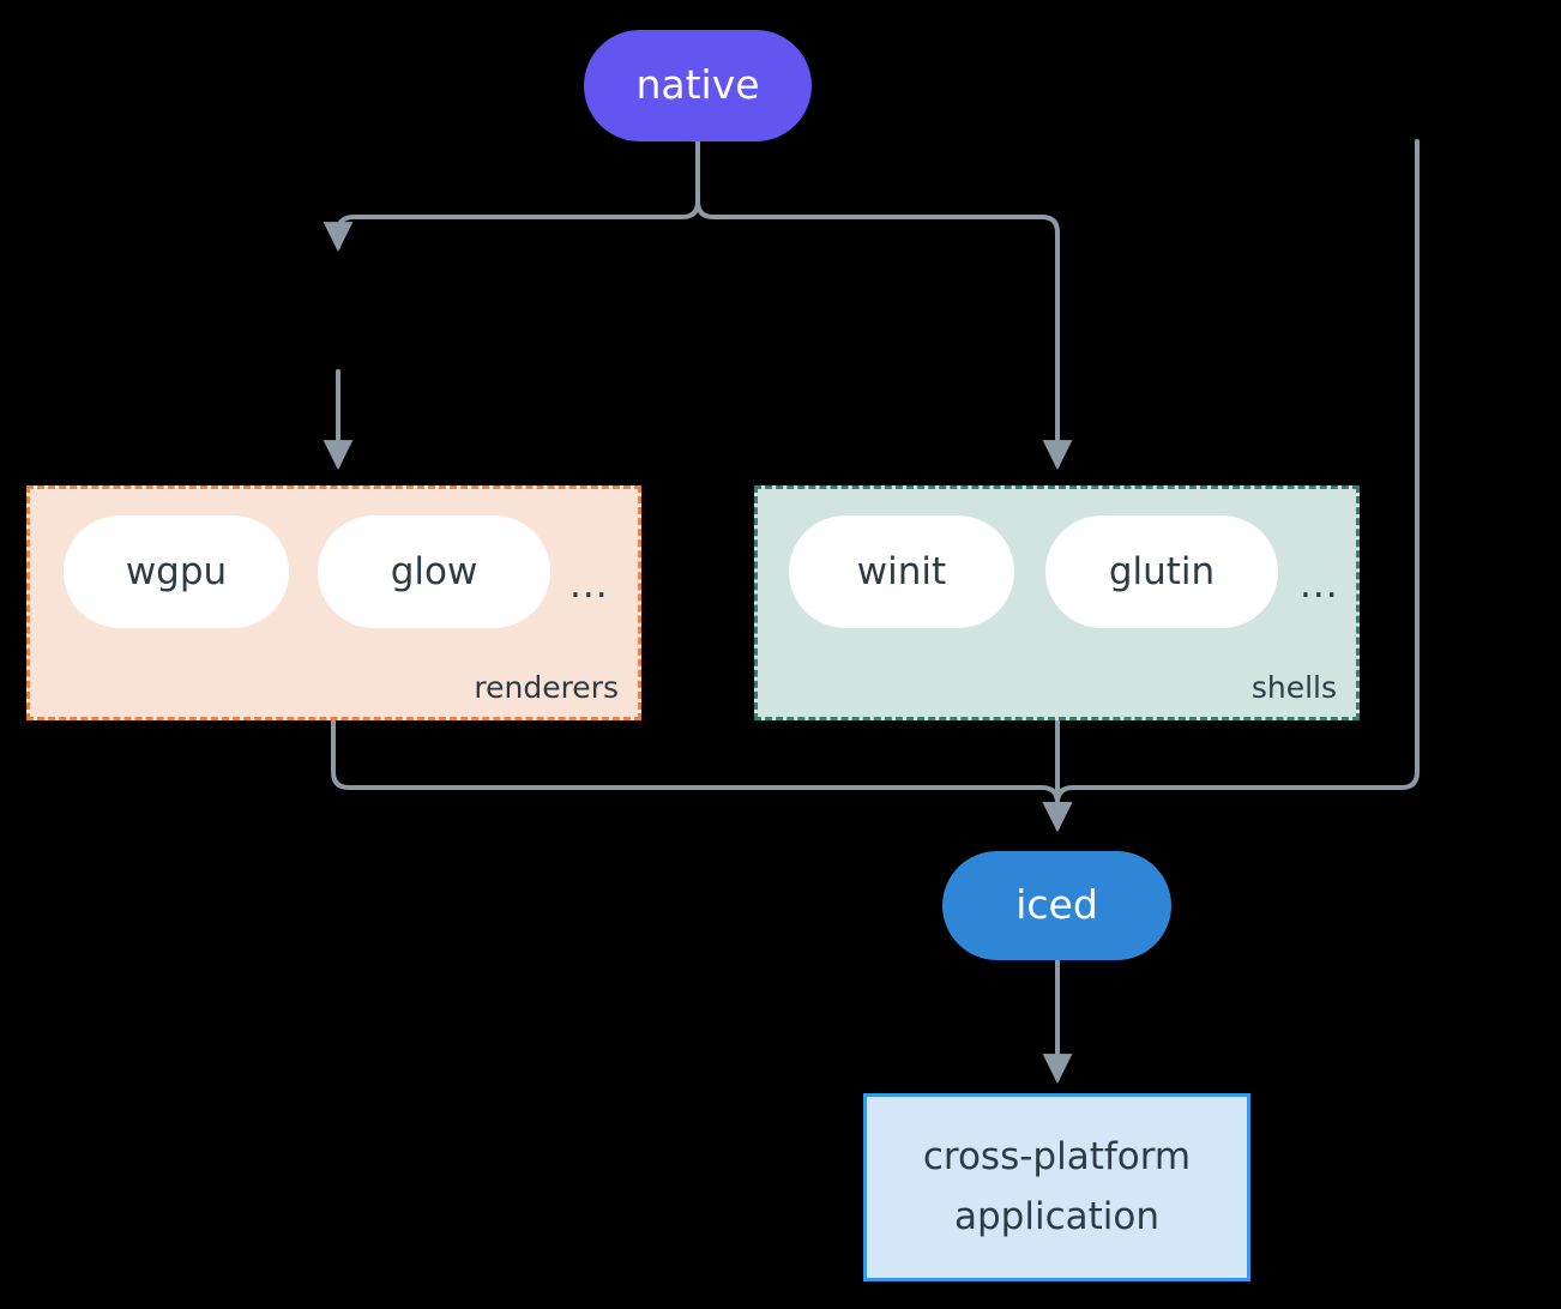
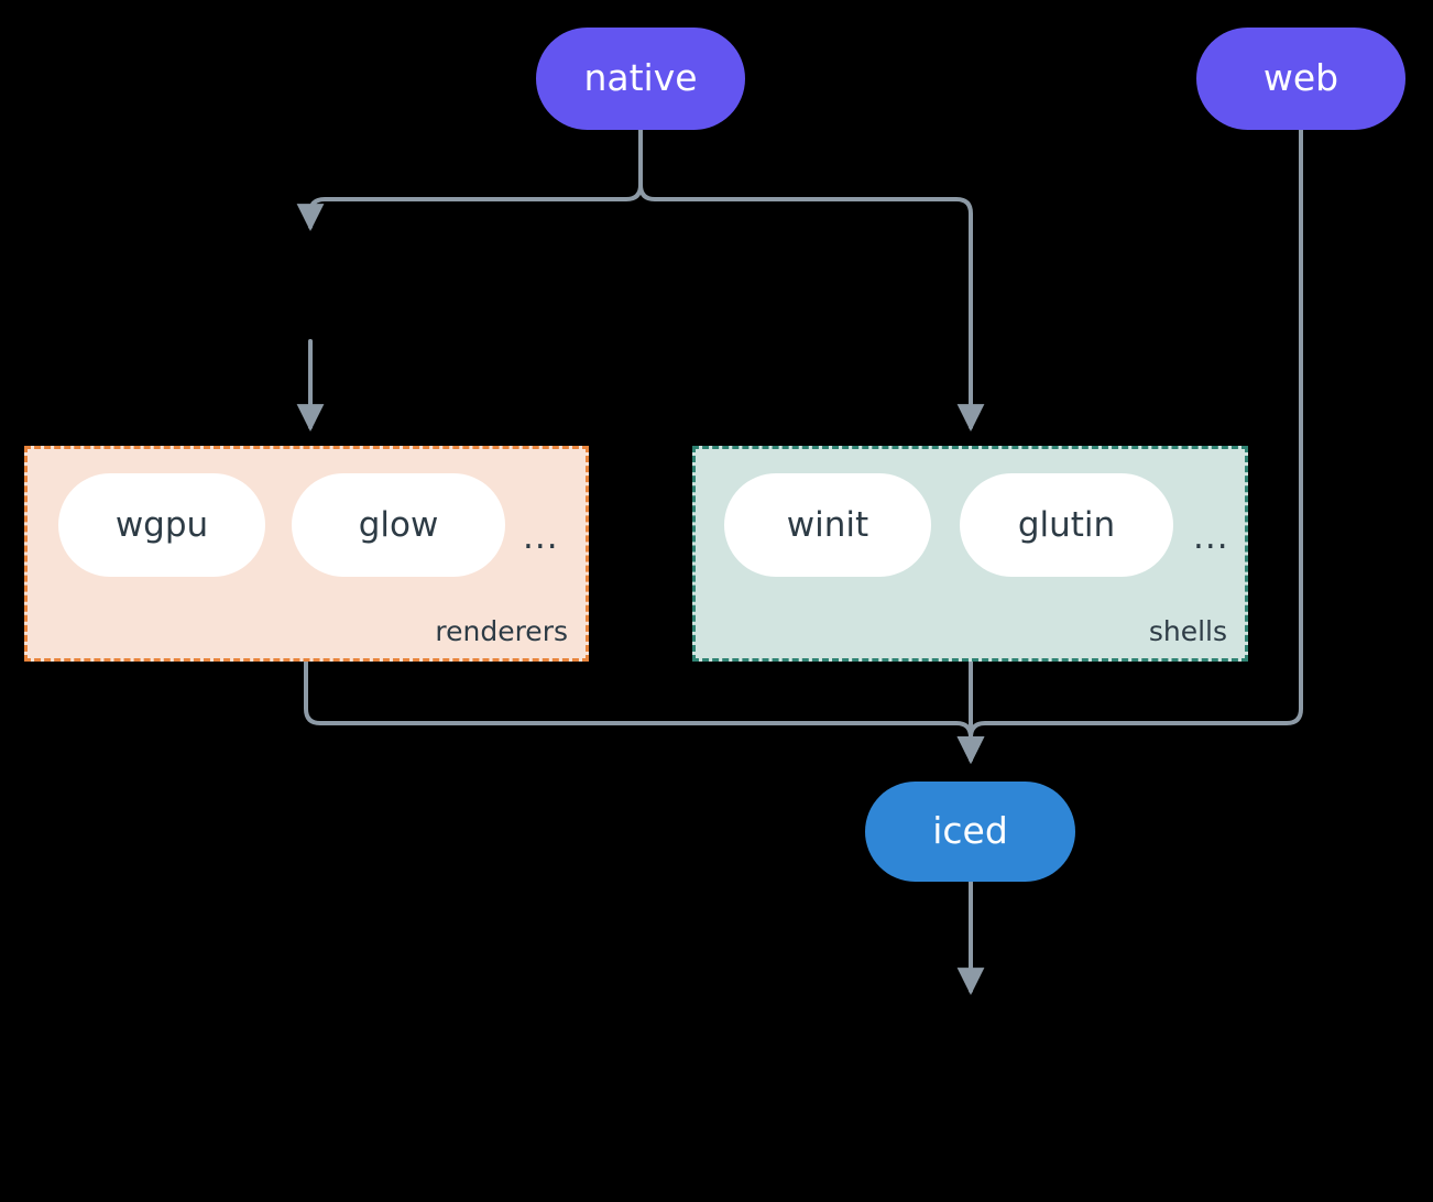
  native
+ web
  wgpu
  glow
  ...
  renderers
  winit
  glutin
  ...
  shells
  iced
- cross-platform
- application
